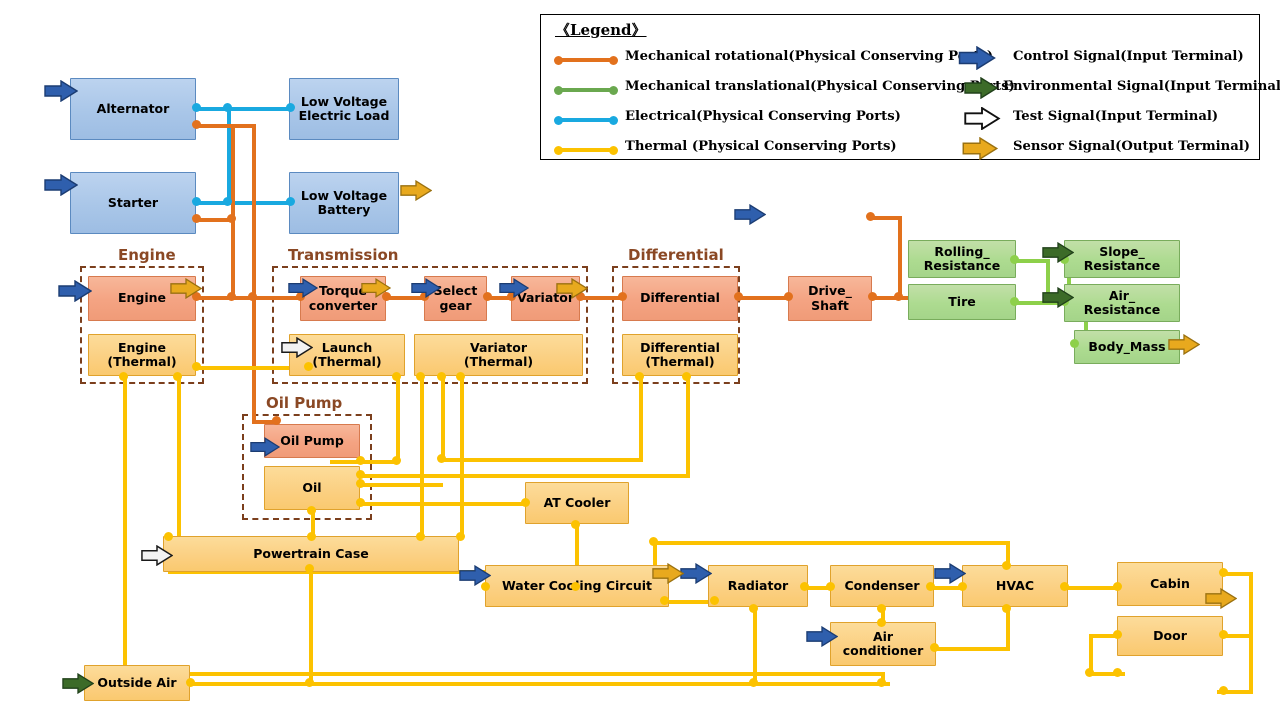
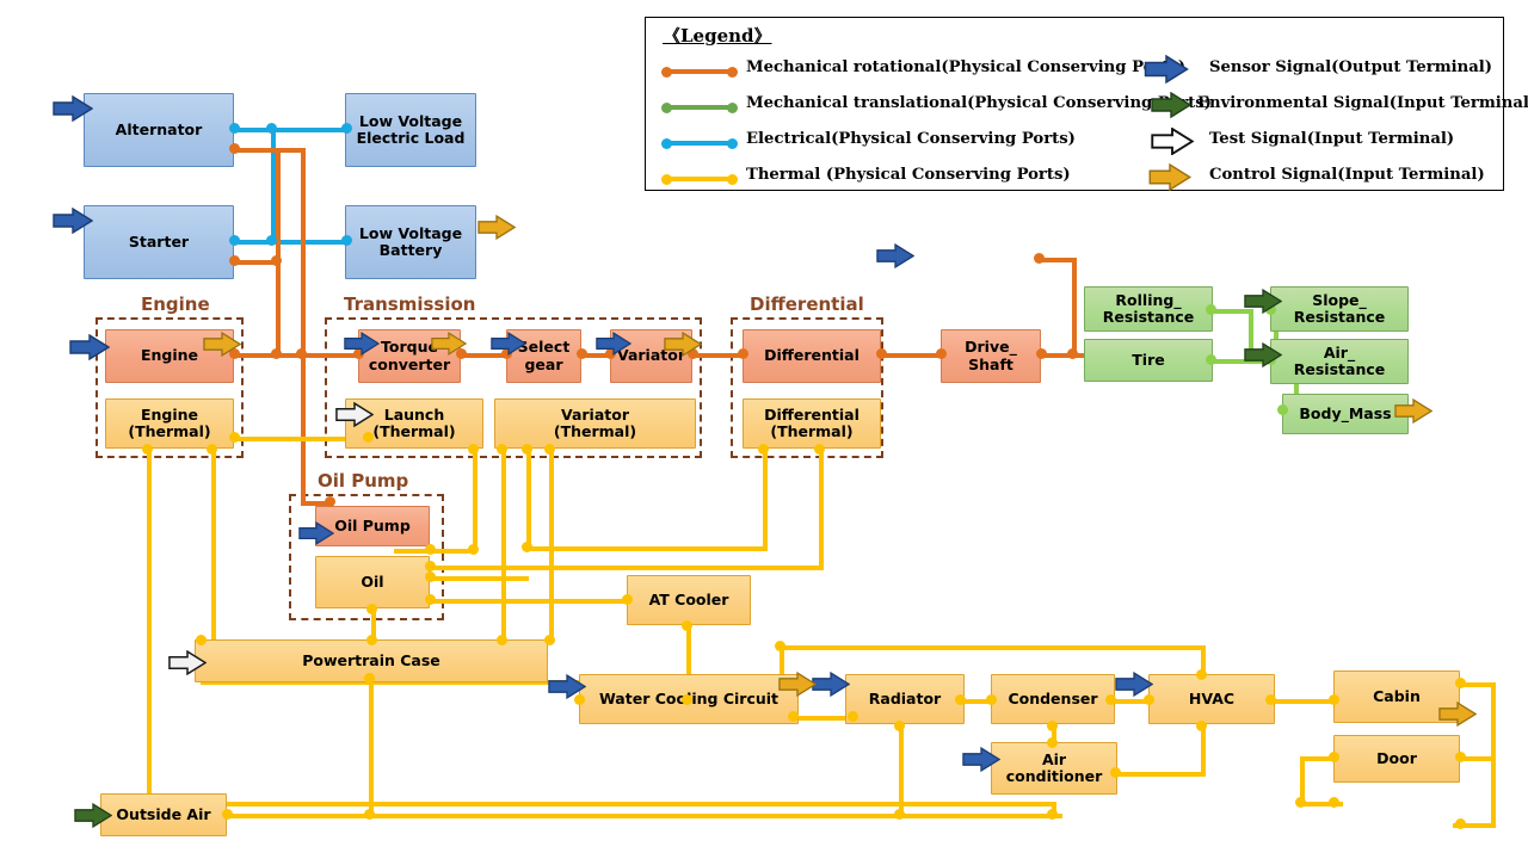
  Engine
  Transmission
  Differential
  Oil Pump
  Alternator
  Low Voltage
  Electric Load
  Starter
  Low Voltage
  Battery
  Engine
  Engine
  (Thermal)
  Torqu
  converter
  Select
  gear
  Variator
  Launch
  (Thermal)
  Variator
  (Thermal)
  Differential
  Differential
  (Thermal)
  Drive_
  Shaft
  Rolling_
  Resistance
  Tire
  Slope_
  Resistance
  Air_
  Resistance
  Body_Mass
  Oil Pump
  Oil
  Powertrain Case
  AT Cooler
  Water Coing Circuit
  Radiator
  Condenser
  HVAC
  Air
  conditioner
  Cabin
  Door
  Outside Air
  《Legend》
  Mechanical rotational(Physical Conserving P
  Mechanical translational(Physical Conservingts)
  Electrical(Physical Conserving Ports)
  Thermal (Physical Conserving Ports)
- Control Signal(Input Terminal)
+ Sensor Signal(Output Terminal)
  Environmental Signal(Input Terminal
  Test Signal(Input Terminal)
- Sensor Signal(Output Terminal)
+ Control Signal(Input Terminal)
